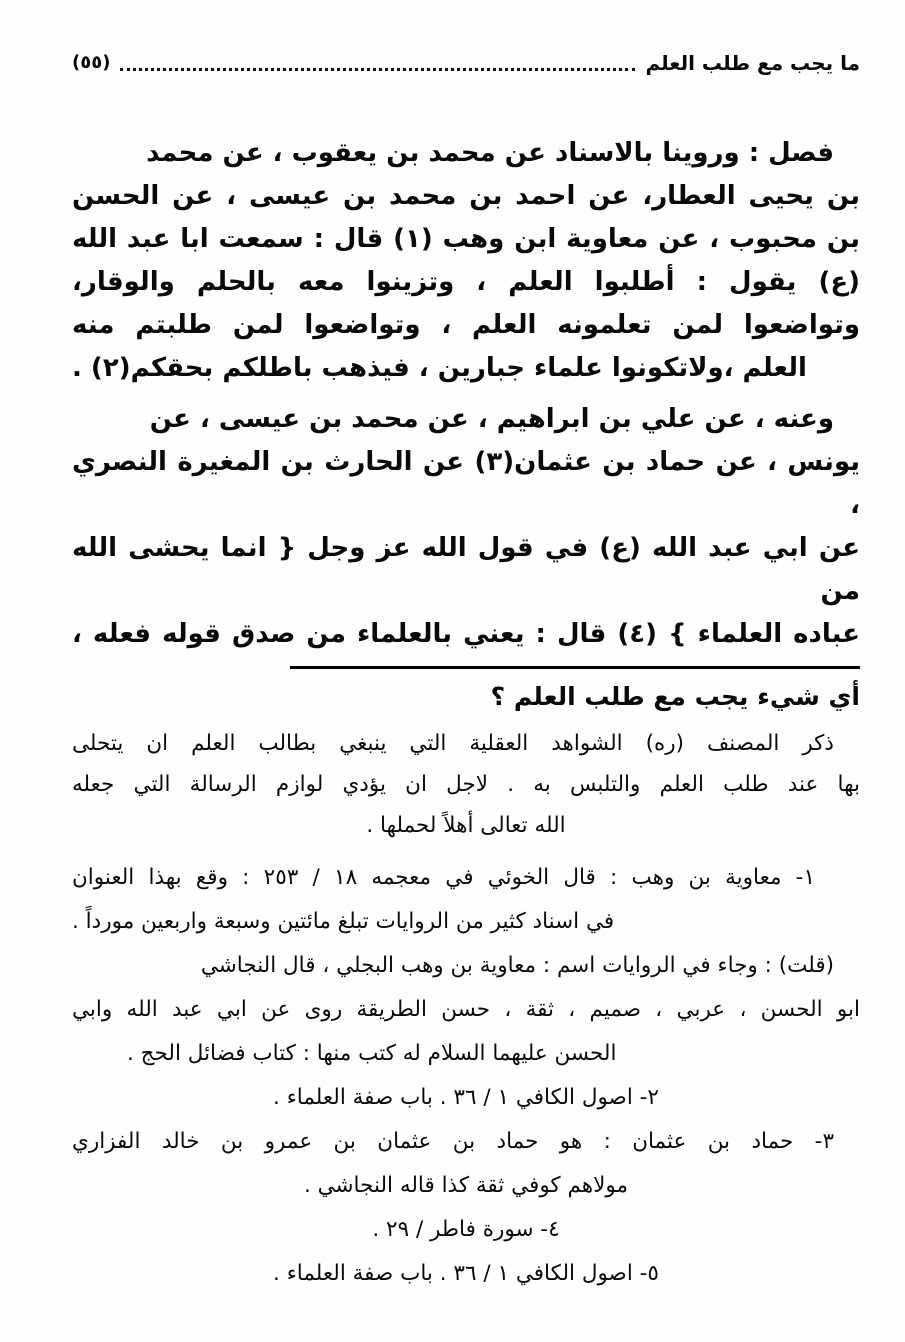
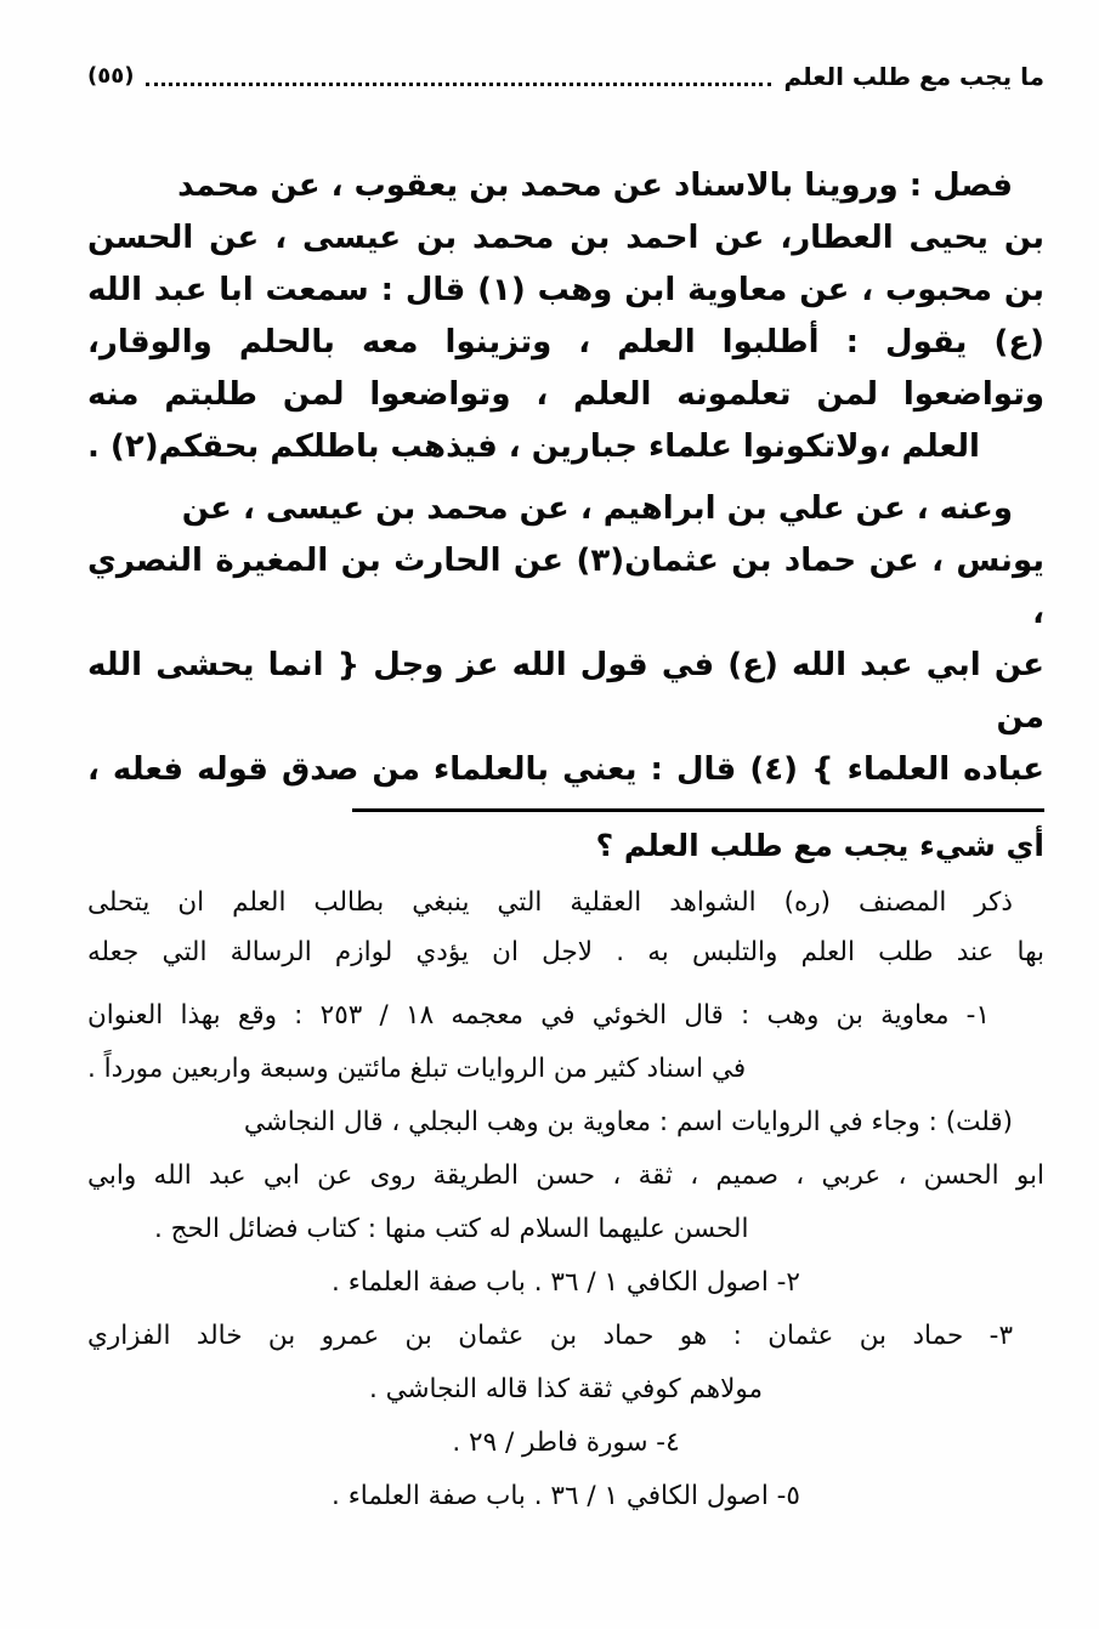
  ما يجب مع طلب العلم
  (٥٥)
  فصل : وروينا بالاسناد عن محمد بن يعقوب ، عن محمد
  بن يحيى العطار، عن احمد بن محمد بن عيسى ، عن الحسن
  بن محبوب ، عن معاوية ابن وهب (١) قال : سمعت ابا عبد الله
  (ع) يقول : أطلبوا العلم ، وتزينوا معه بالحلم والوقار،
  وتواضعوا لمن تعلمونه العلم ، وتواضعوا لمن طلبتم منه
  العلم ،ولاتكونوا علماء جبارين ، فيذهب باطلكم بحقكم(٢) .
  وعنه ، عن علي بن ابراهيم ، عن محمد بن عيسى ، عن
  يونس ، عن حماد بن عثمان(٣) عن الحارث بن المغيرة النصري ،
  عن ابي عبد الله (ع) في قول الله عز وجل { انما يحشى الله من
  عباده العلماء } (٤) قال : يعني بالعلماء من صدق قوله فعله ،
  أي شيء يجب مع طلب العلم ؟
  ذكر المصنف (ره) الشواهد العقلية التي ينبغي بطالب العلم ان يتحلى
  بها عند طلب العلم والتلبس به . لاجل ان يؤدي لوازم الرسالة التي جعله
- الله تعالى أهلاً لحملها .
  ١- معاوية بن وهب : قال الخوئي في معجمه ١٨ / ٢٥٣ : وقع بهذا العنوان
  في اسناد كثير من الروايات تبلغ مائتين وسبعة واربعين مورداً .
  (قلت) : وجاء في الروايات اسم : معاوية بن وهب البجلي ، قال النجاشي
  ابو الحسن ، عربي ، صميم ، ثقة ، حسن الطريقة روى عن ابي عبد الله وابي
  الحسن عليهما السلام له كتب منها : كتاب فضائل الحج .
  ٢- اصول الكافي ١ / ٣٦ . باب صفة العلماء .
  ٣- حماد بن عثمان : هو حماد بن عثمان بن عمرو بن خالد الفزاري
  مولاهم كوفي ثقة كذا قاله النجاشي .
  ٤- سورة فاطر / ٢٩ .
  ٥- اصول الكافي ١ / ٣٦ . باب صفة العلماء .
